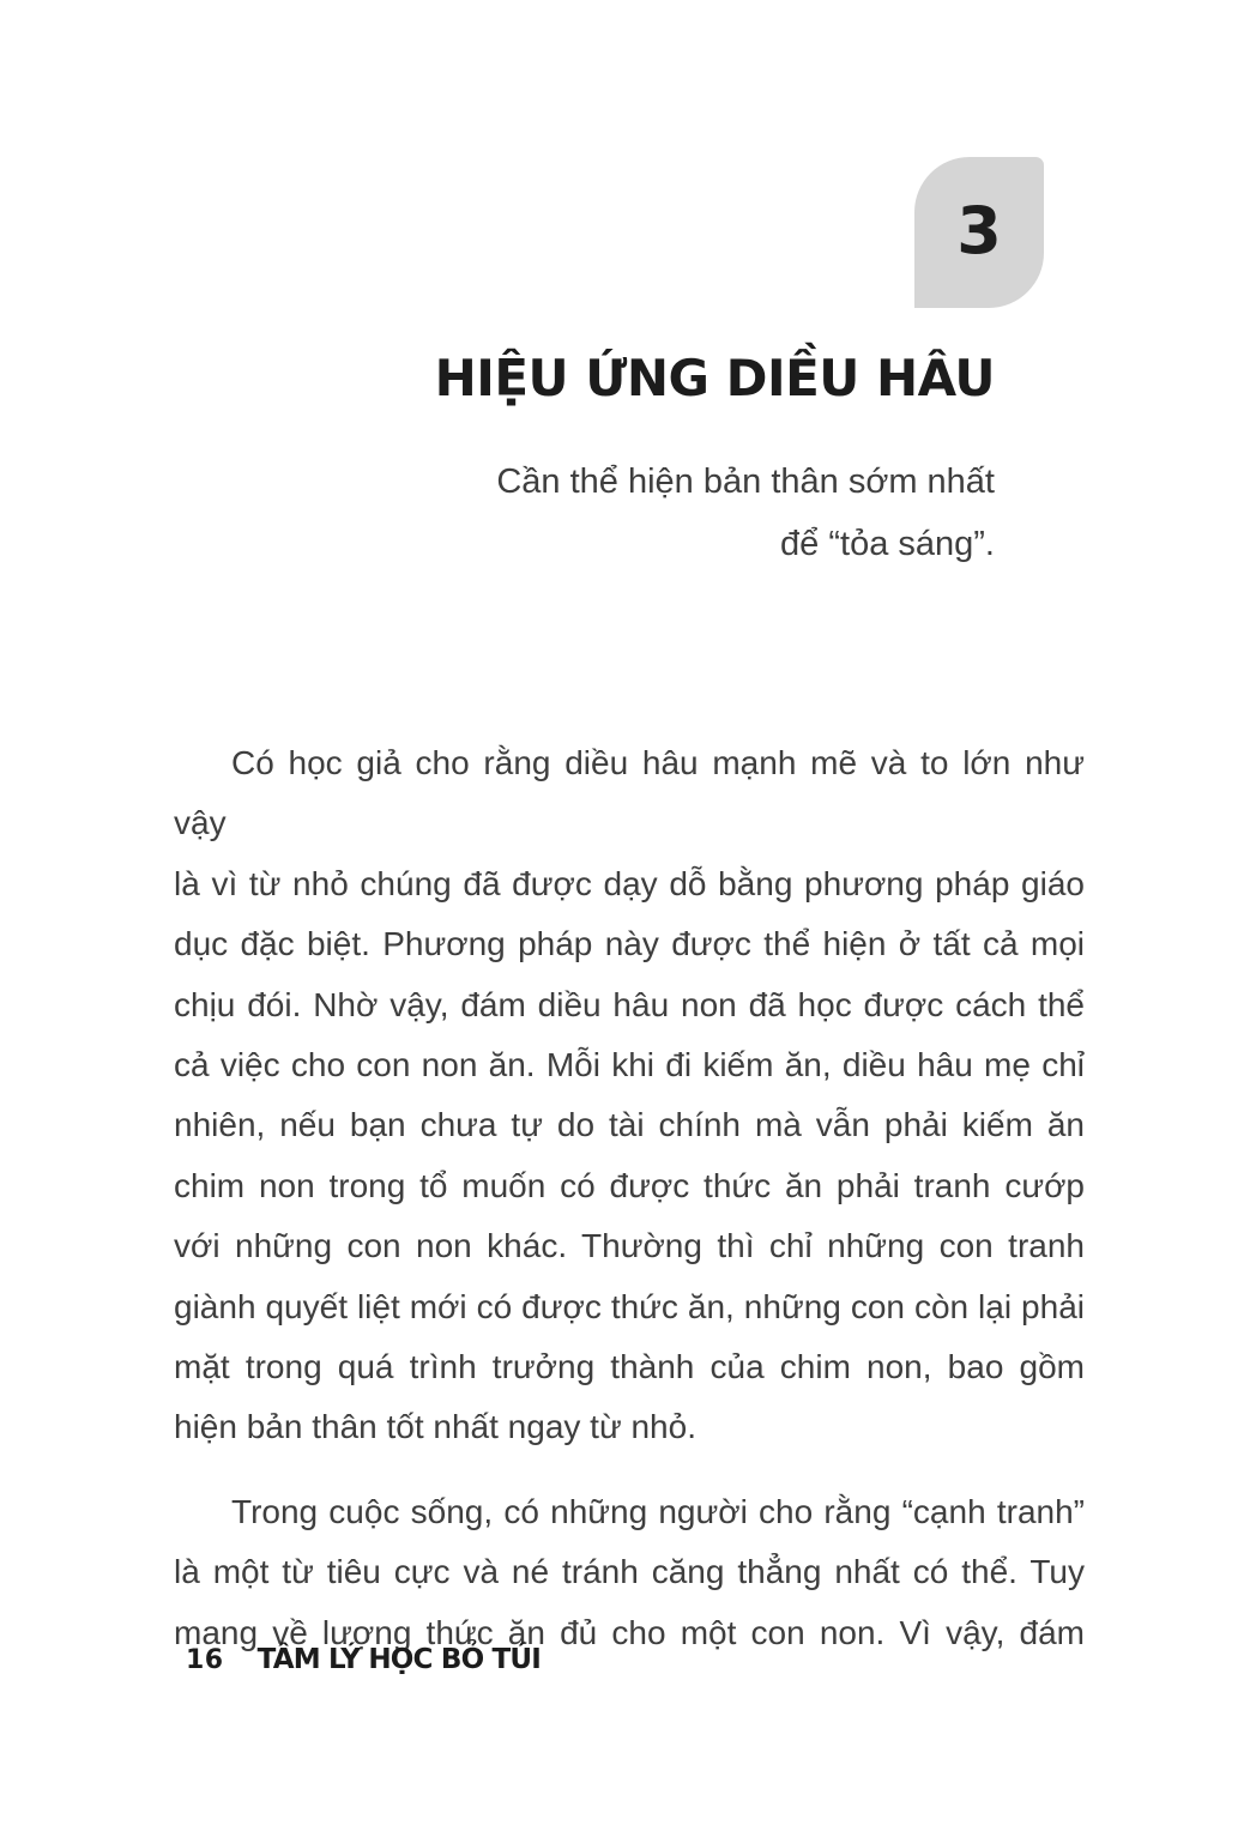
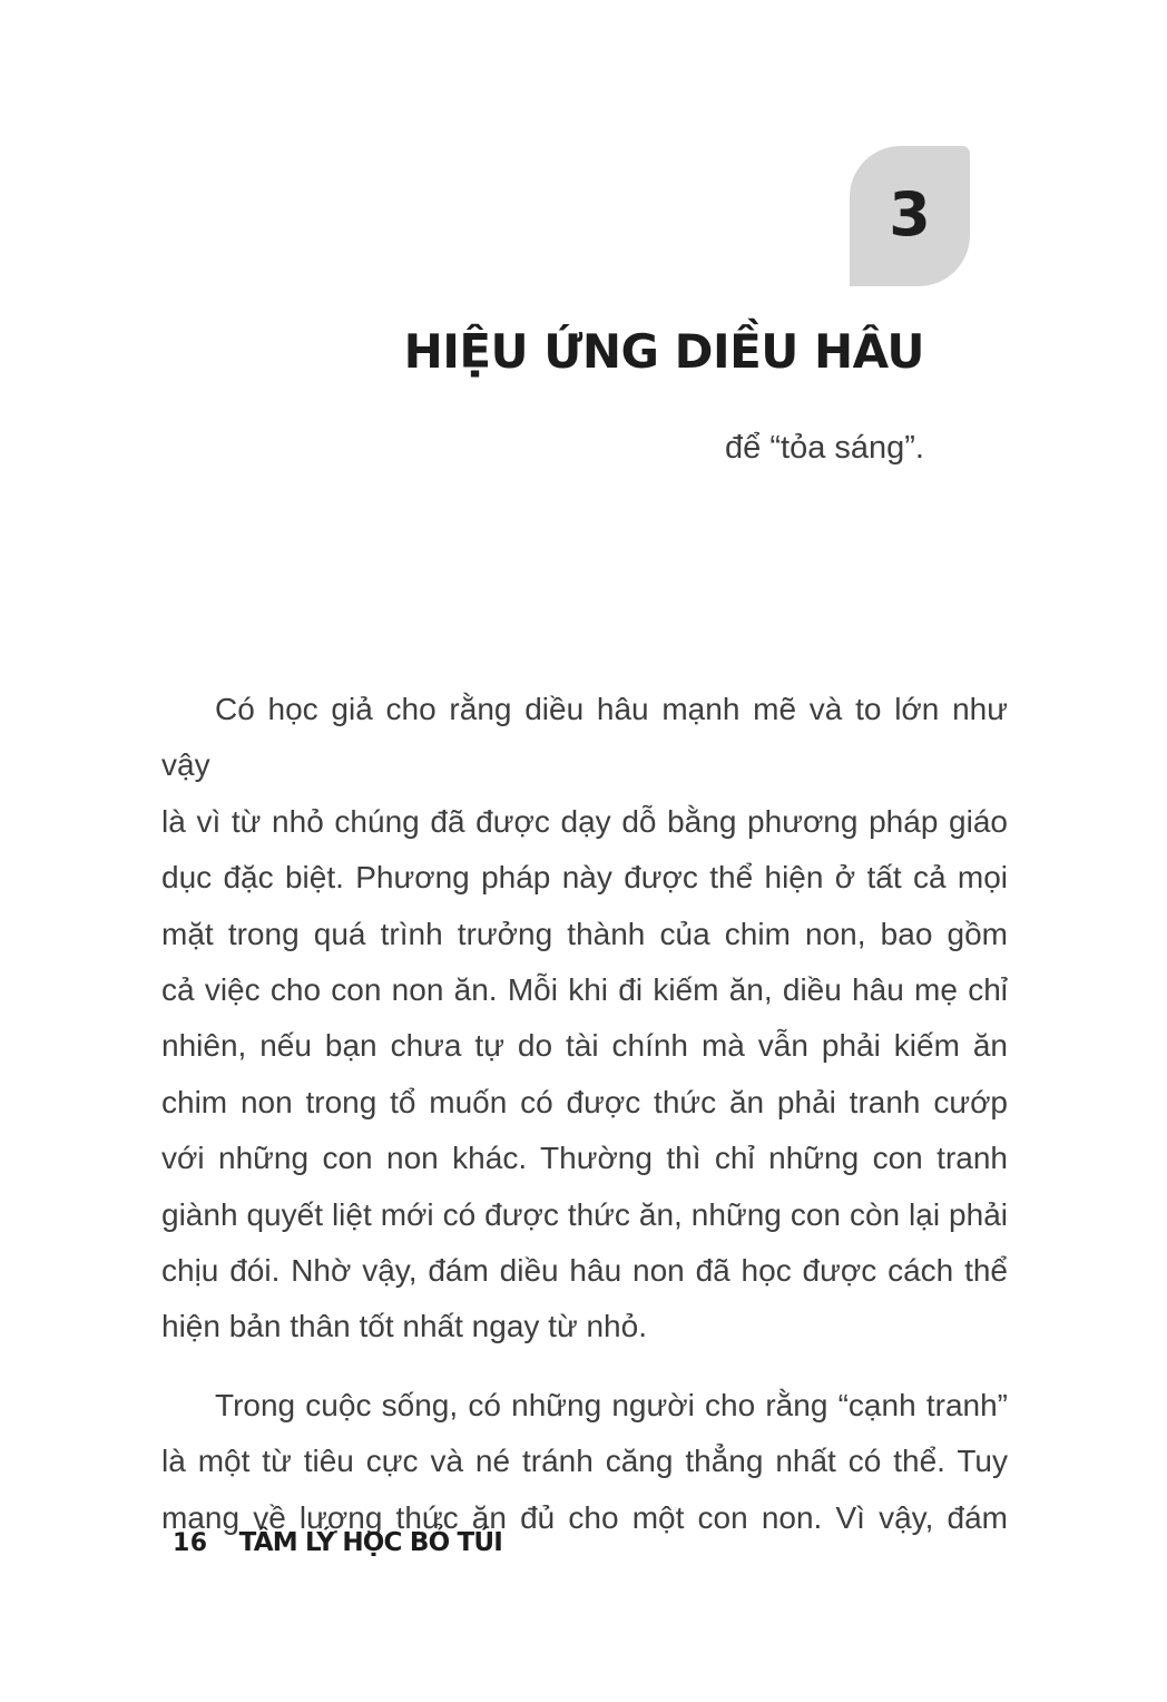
  3
  HIỆU ỨNG DIỀU HÂU
- Cần thể hiện bản thân sớm nhất
  để “tỏa sáng”.
  Có học giả cho rằng diều hâu mạnh mẽ và to lớn như vậy
  là vì từ nhỏ chúng đã được dạy dỗ bằng phương pháp giáo
  dục đặc biệt. Phương pháp này được thể hiện ở tất cả mọi
- chịu đói. Nhờ vậy, đám diều hâu non đã học được cách thể
+ mặt trong quá trình trưởng thành của chim non, bao gồm
  cả việc cho con non ăn. Mỗi khi đi kiếm ăn, diều hâu mẹ chỉ
  nhiên, nếu bạn chưa tự do tài chính mà vẫn phải kiếm ăn
  chim non trong tổ muốn có được thức ăn phải tranh cướp
  với những con non khác. Thường thì chỉ những con tranh
  giành quyết liệt mới có được thức ăn, những con còn lại phải
- mặt trong quá trình trưởng thành của chim non, bao gồm
+ chịu đói. Nhờ vậy, đám diều hâu non đã học được cách thể
  hiện bản thân tốt nhất ngay từ nhỏ.
  Trong cuộc sống, có những người cho rằng “cạnh tranh”
  là một từ tiêu cực và né tránh căng thẳng nhất có thể. Tuy
  mang về lượng thức ăn đủ cho một con non. Vì vậy, đám
  16
  TÂM LÝ HỌC BỎ TÚI
